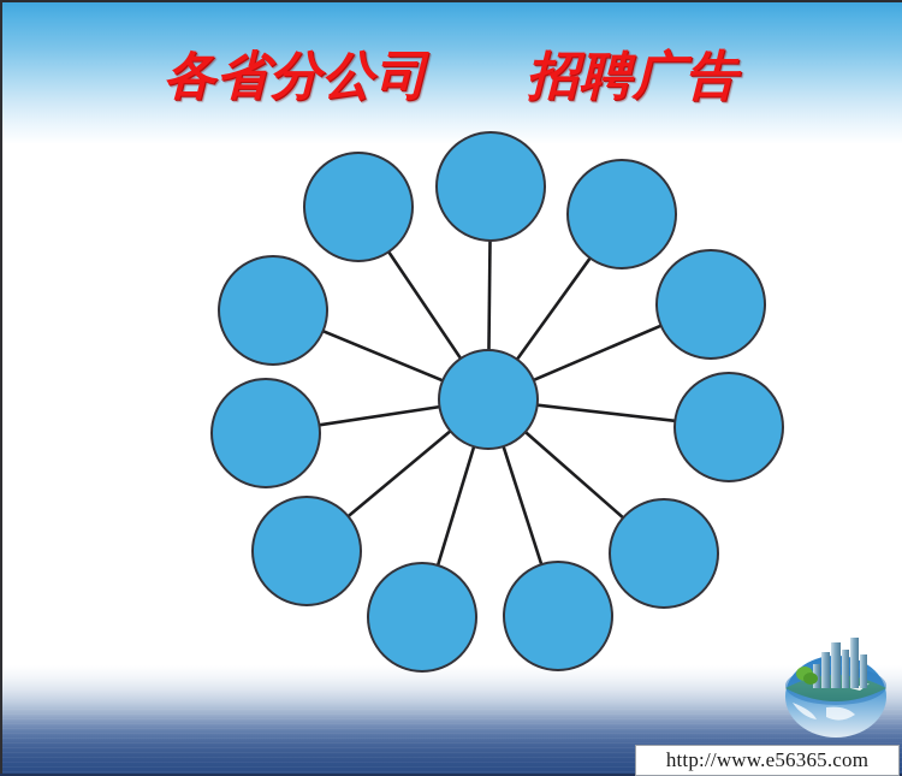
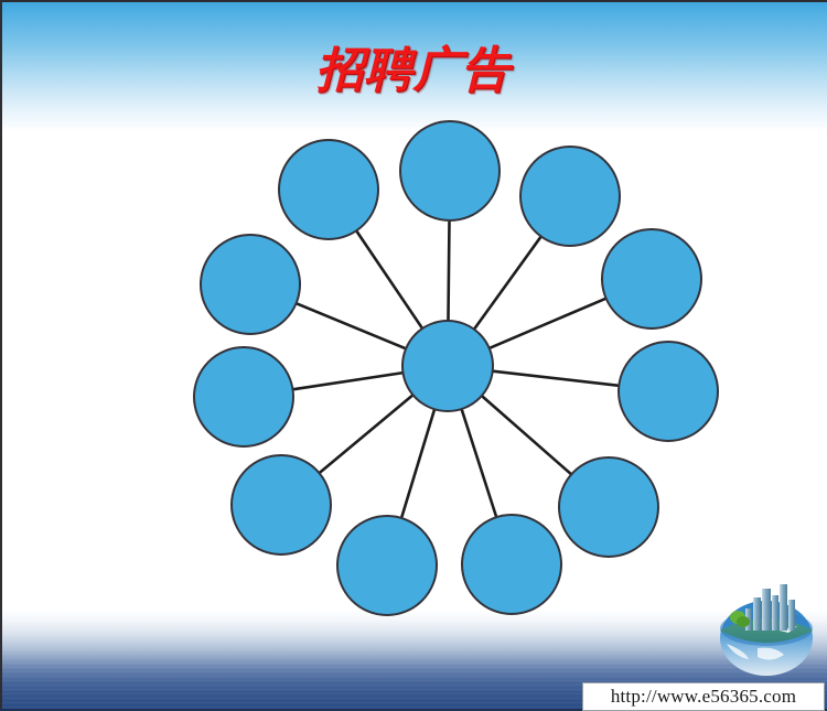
- 各省分公司
  招聘广告
  http://www.e56365.com
